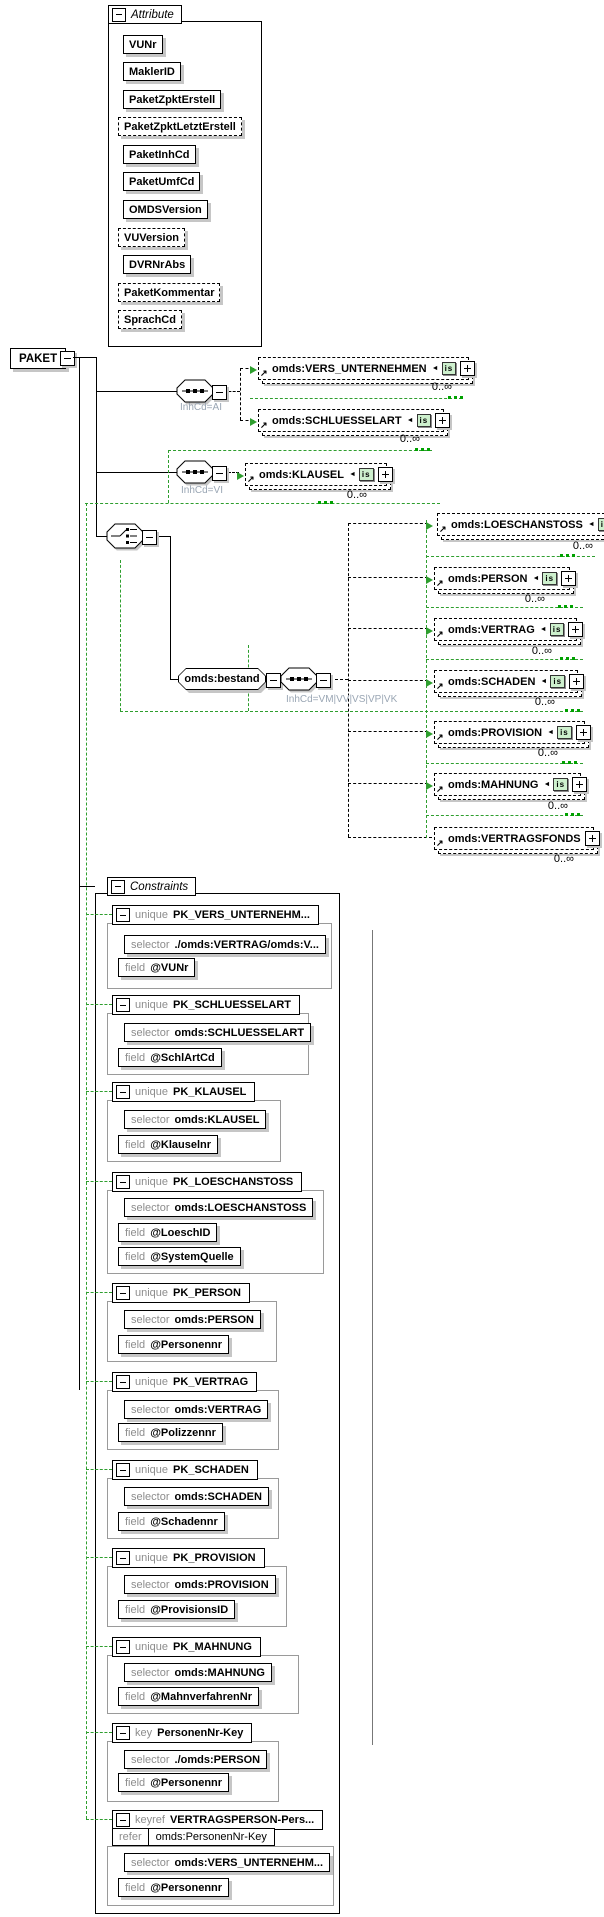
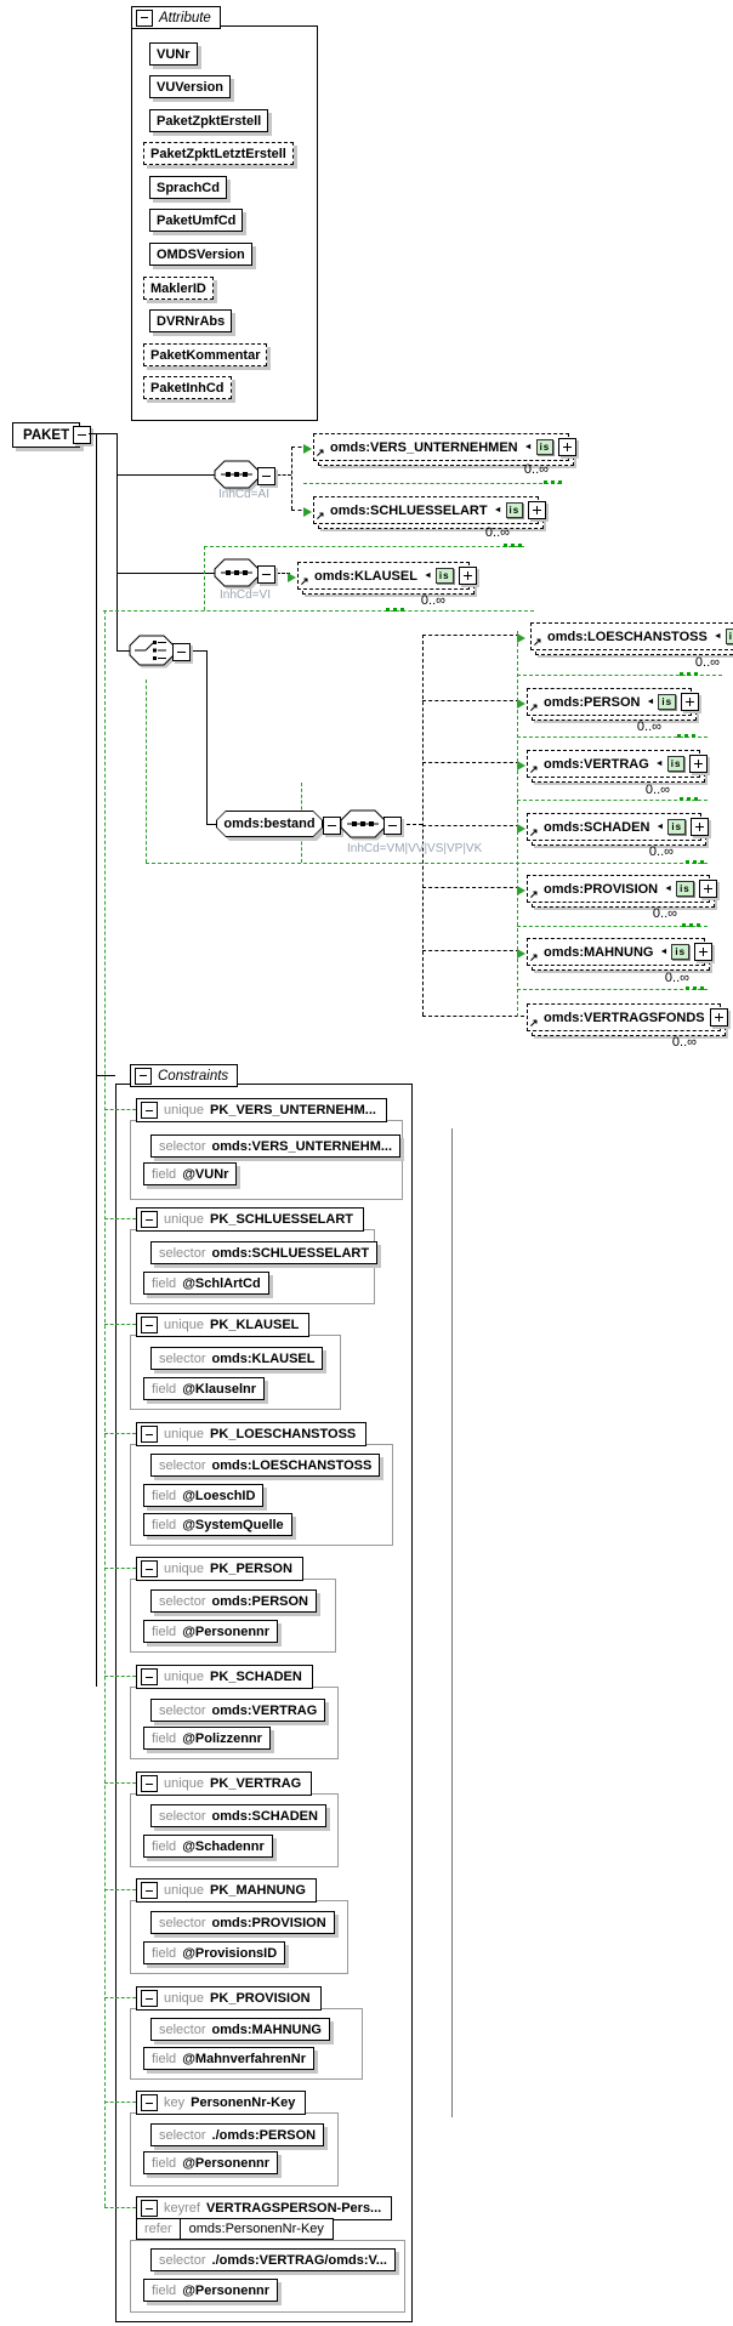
  Attribute
  VUNr
- MaklerID
+ VUVersion
  PaketZpktErstell
  PaketZpktLetztErstell
- PaketInhCd
+ SprachCd
  PaketUmfCd
  OMDSVersion
- VUVersion
+ MaklerID
  DVRNrAbs
  PaketKommentar
- SprachCd
+ PaketInhCd
  PAKET
  InhCd=AI
  InhCd=VI
  omds:bestand
  InhCd=VM|VV|VS|VP|VK
  omds:VERS_UNTERNEHMEN
  is
  0..∞
  omds:SCHLUESSELART
  is
  0..∞
  omds:KLAUSEL
  is
  0..∞
  omds:LOESCHANSTOSS
  0..∞
  omds:PERSON
  is
  0..∞
  omds:VERTRAG
  is
  0..∞
  omds:SCHADEN
  is
  0..∞
  omds:PROVISION
  is
  0..∞
  omds:MAHNUNG
  is
  0..∞
  omds:VERTRAGSFONDS
  0..∞
  Constraints
  unique
  PK_VERS_UNTERNEHM...
  selector
- ./omds:VERTRAG/omds:V...
+ omds:VERS_UNTERNEHM...
  field
  @VUNr
  unique
  PK_SCHLUESSELART
  selector
  omds:SCHLUESSELART
  field
  @SchlArtCd
  unique
  PK_KLAUSEL
  selector
  omds:KLAUSEL
  field
  @Klauselnr
  unique
  PK_LOESCHANSTOSS
  selector
  omds:LOESCHANSTOSS
  field
  @LoeschID
  field
  @SystemQuelle
  unique
  PK_PERSON
  selector
  omds:PERSON
  field
  @Personennr
  unique
- PK_VERTRAG
+ PK_SCHADEN
  selector
  omds:VERTRAG
  field
  @Polizzennr
  unique
- PK_SCHADEN
+ PK_VERTRAG
  selector
  omds:SCHADEN
  field
  @Schadennr
  unique
- PK_PROVISION
+ PK_MAHNUNG
  selector
  omds:PROVISION
  field
  @ProvisionsID
  unique
- PK_MAHNUNG
+ PK_PROVISION
  selector
  omds:MAHNUNG
  field
  @MahnverfahrenNr
  key
  PersonenNr-Key
  selector
  ./omds:PERSON
  field
  @Personennr
  keyref
  VERTRAGSPERSON-Pers...
  refer
  omds:PersonenNr-Key
  selector
- omds:VERS_UNTERNEHM...
+ ./omds:VERTRAG/omds:V...
  field
  @Personennr
